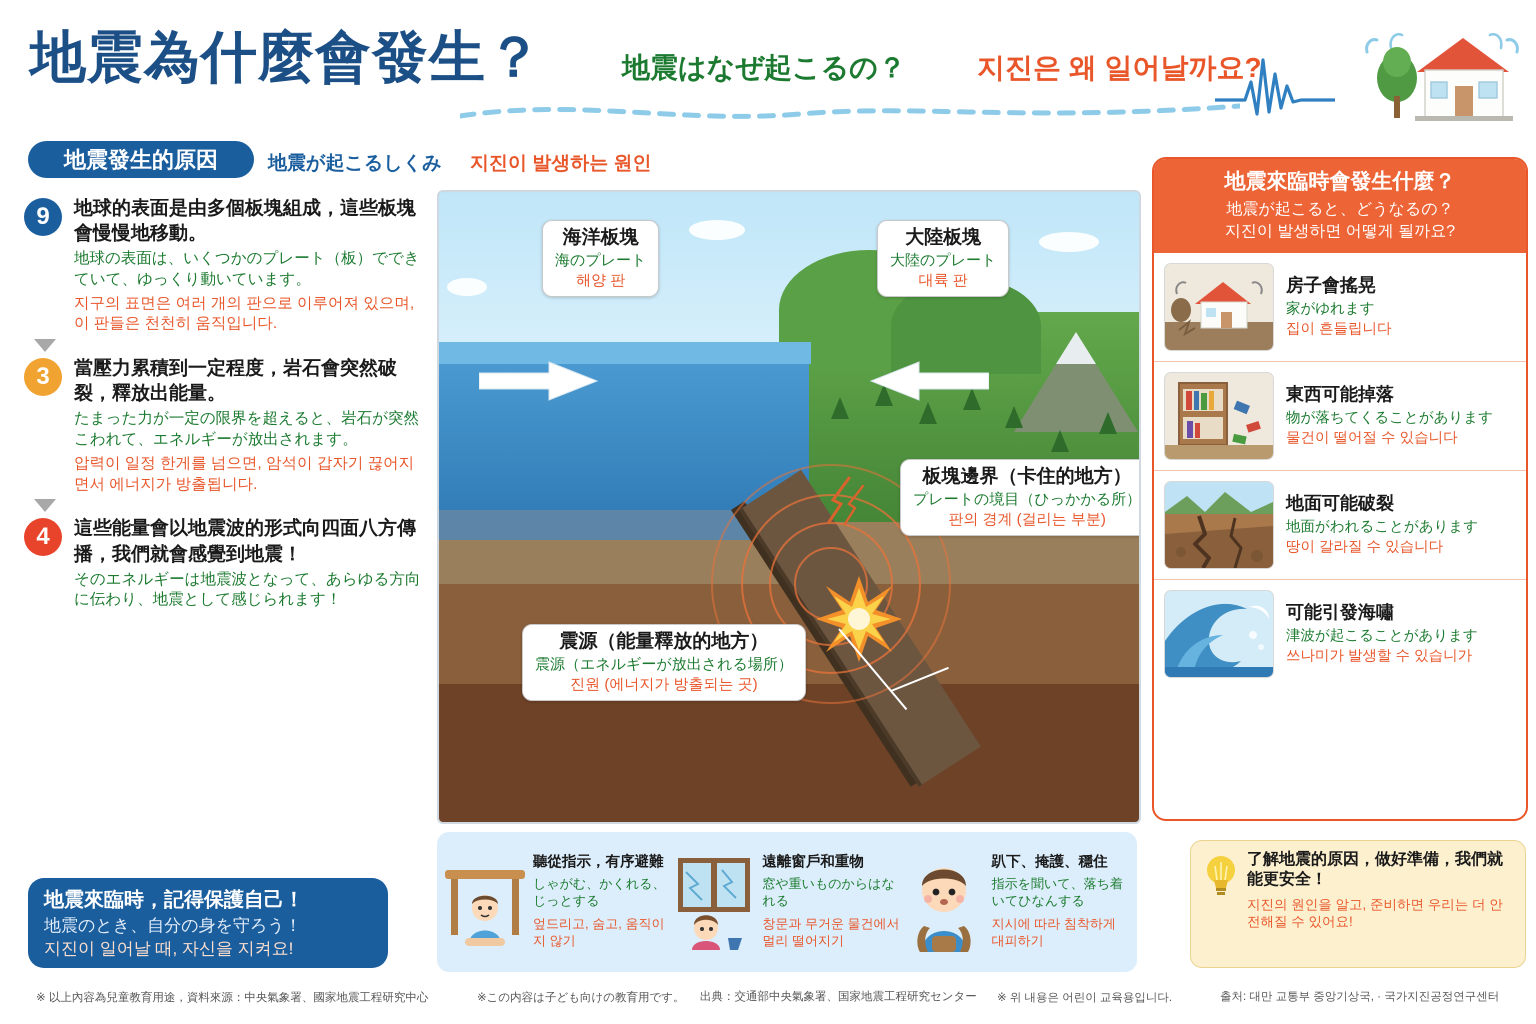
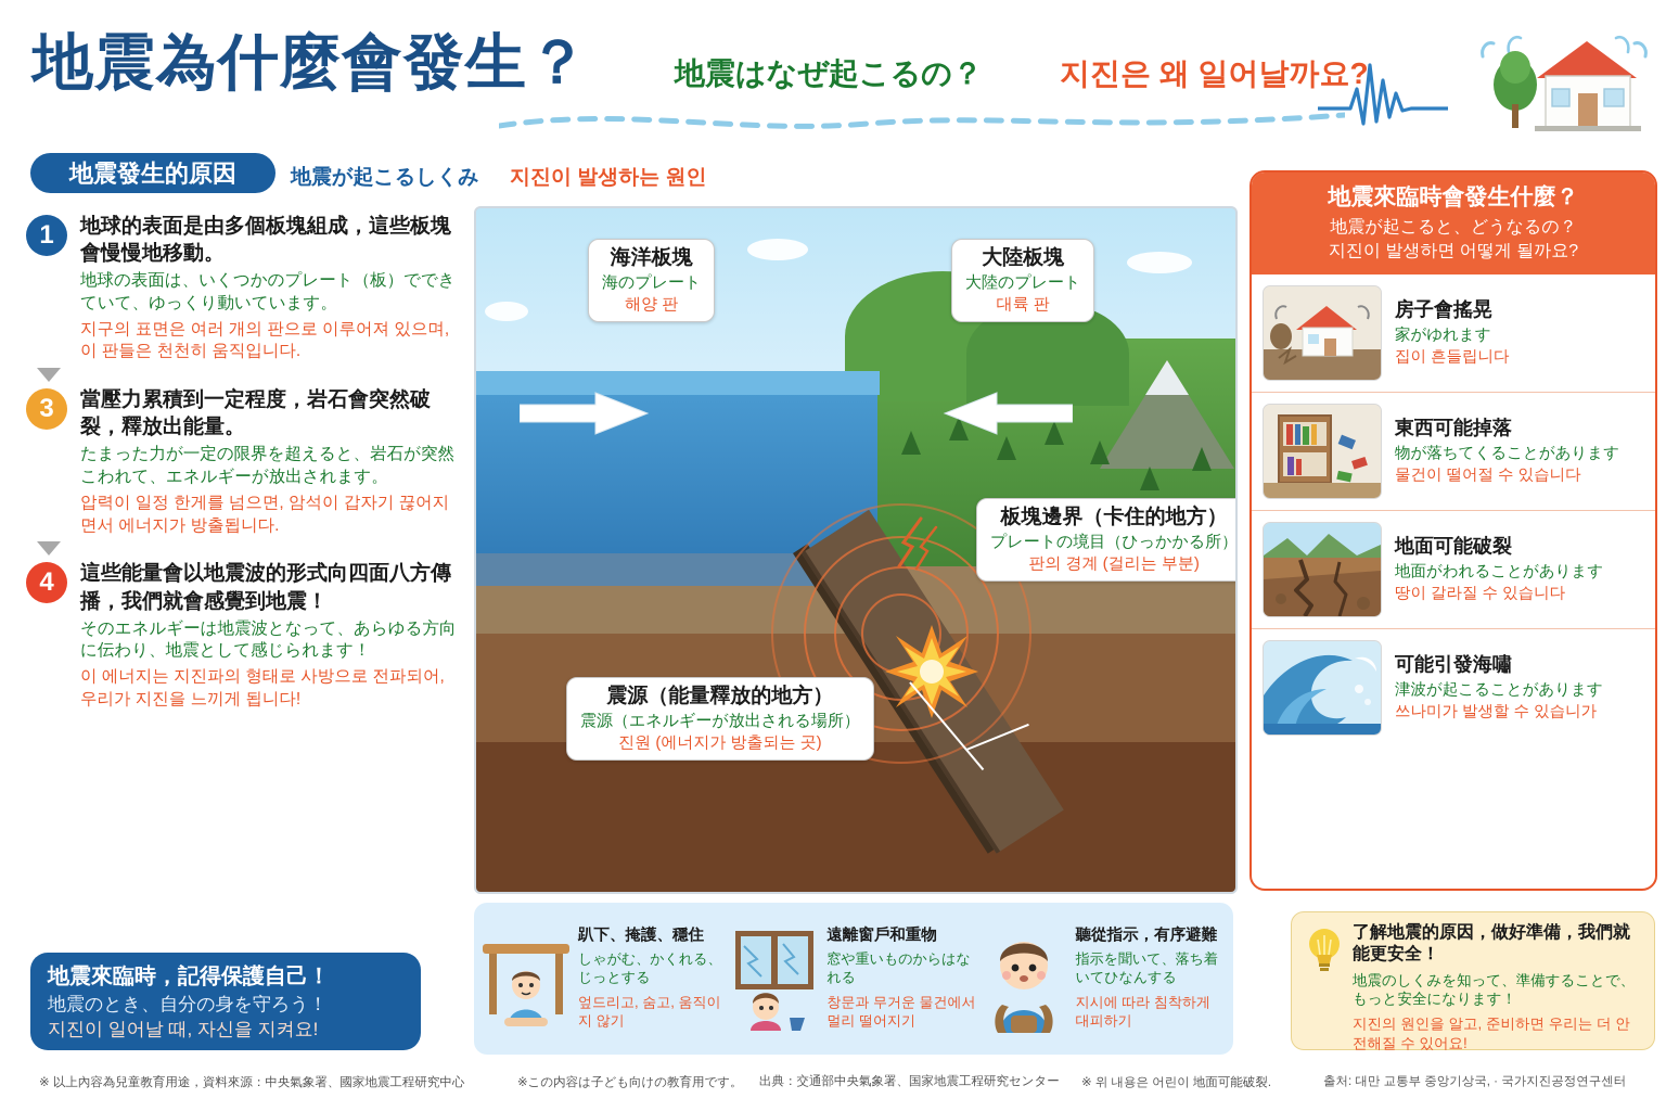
  地震為什麼會發生？
  地震はなぜ起こるの？
  지진은 왜 일어날까요?
  地震發生的原因
  地震が起こるしくみ
  지진이 발생하는 원인
- 9
+ 1
  地球的表面是由多個板塊組成，這些板塊會慢慢地移動。
  地球の表面は、いくつかのプレート（板）でできていて、ゆっくり動いています。
  지구의 표면은 여러 개의 판으로 이루어져 있으며, 이 판들은 천천히 움직입니다.
  3
  當壓力累積到一定程度，岩石會突然破裂，釋放出能量。
  たまった力が一定の限界を超えると、岩石が突然こわれて、エネルギーが放出されます。
  압력이 일정 한게를 넘으면, 암석이 갑자기 끊어지면서 에너지가 방출됩니다.
  4
  這些能量會以地震波的形式向四面八方傳播，我們就會感覺到地震！
  そのエネルギーは地震波となって、あらゆる方向に伝わり、地震として感じられます！
+ 이 에너지는 지진파의 형태로 사방으로 전파되어, 우리가 지진을 느끼게 됩니다!
  地震來臨時，記得保護自己！
  地震のとき、自分の身を守ろう！
  지진이 일어날 때, 자신을 지켜요!
  海洋板塊
  海のプレート
  해양 판
  大陸板塊
  大陸のプレート
  대륙 판
  板塊邊界（卡住的地方）
  プレートの境目（ひっかかる所）
  판의 경계 (걸리는 부분)
  震源（能量釋放的地方）
  震源（エネルギーが放出される場所）
  진원 (에너지가 방출되는 곳)
  地震來臨時會發生什麼？
  地震が起こると、どうなるの？
  지진이 발생하면 어떻게 될까요?
  房子會搖晃
  家がゆれます
  집이 흔들립니다
  東西可能掉落
  物が落ちてくることがあります
  물건이 떨어절 수 있습니다
  地面可能破裂
  地面がわれることがあります
  땅이 갈라질 수 있습니다
  可能引發海嘯
  津波が起こることがあります
  쓰나미가 발생할 수 있습니가
- 聽從指示，有序避難
+ 趴下、掩護、穩住
  しゃがむ、かくれる、じっとする
  엎드리고, 숨고, 움직이지 않기
  遠離窗戶和重物
  窓や重いものからはなれる
  창문과 무거운 물건에서 멀리 떨어지기
- 趴下、掩護、穩住
+ 聽從指示，有序避難
  指示を聞いて、落ち着いてひなんする
  지시에 따라 침착하게 대피하기
  了解地震的原因，做好準備，我們就能更安全！
+ 地震のしくみを知って、準備することで、もっと安全になります！
  지진의 원인을 알고, 준비하면 우리는 더 안전해질 수 있어요!
  ※ 以上內容為兒童教育用途，資料來源：中央氣象署、國家地震工程研究中心
  ※この内容は子ども向けの教育用です。
  出典：交通部中央氣象署、国家地震工程研究センター
- ※ 위 내용은 어린이 교육용입니다.
+ ※ 위 내용은 어린이 地面可能破裂.
  출처: 대만 교통부 중앙기상국, · 국가지진공정연구센터
